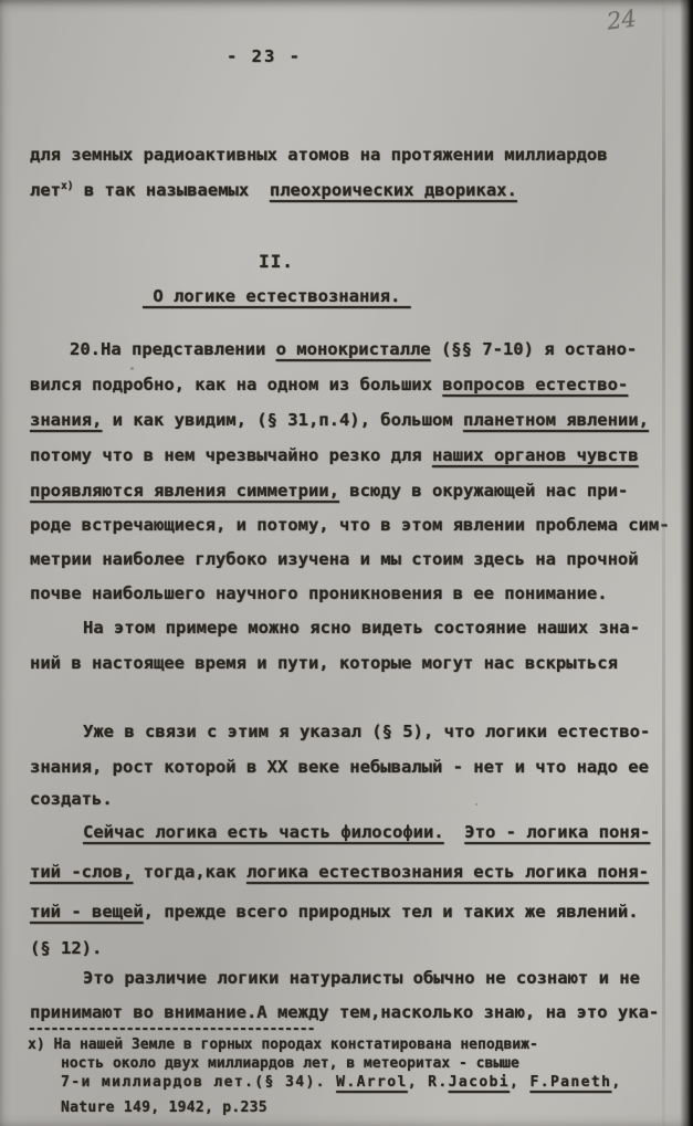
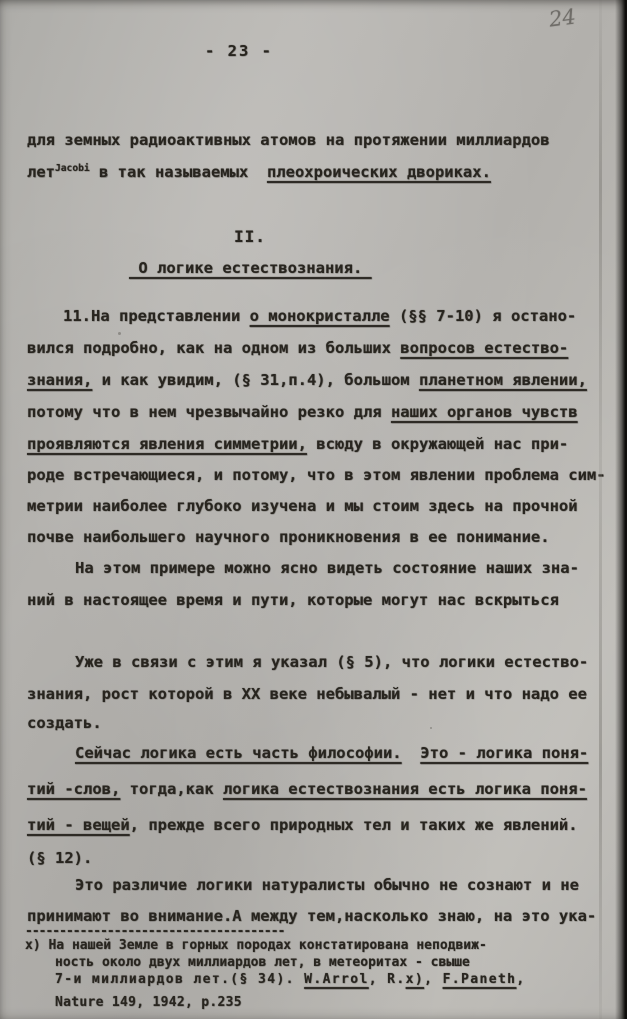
  - 23 -
  для земных радиоактивных атомов на протяжении миллиардов
- летх) в так называемых плеохроических двориках.
+ летJacobi в так называемых плеохроических двориках.
  II.
  О логике естествознания.
- 20.На представлении о монокристалле (§§ 7-10) я остано-
+ 11.На представлении о монокристалле (§§ 7-10) я остано-
  вился подробно, как на одном из больших вопросов естество-
  знания, и как увидим, (§ 31,п.4), большом планетном явлении,
  потому что в нем чрезвычайно резко для наших органов чувств
  проявляются явления симметрии, всюду в окружающей нас при-
  роде встречающиеся, и потому, что в этом явлении проблема сим
  метрии наиболее глубоко изучена и мы стоим здесь на прочной
  почве наибольшего научного проникновения в ее понимание.
  На этом примере можно ясно видеть состояние наших зна-
  ний в настоящее время и пути, которые могут нас вскрыться
  Уже в связи с этим я указал (§ 5), что логики естество-
  знания, рост которой в XX веке небывалый - нет и что надо ее
  создать.
  Сейчас логика есть часть философии. Это - логика поня-
  тий -слов, тогда,как логика естествознания есть логика поня-
  тий - вещей, прежде всего природных тел и таких же явлений.
  (§ 12).
  Это различие логики натуралисты обычно не сознают и не
  принимают во внимание.А между тем,насколько знаю, на это ука-
  --------------------------------------
  х) На нашей Земле в горных породах констатирована неподвиж-
  ность около двух миллиардов лет, в метеоритах - свыше
- 7-и миллиардов лет.(§ 34). W.Arrol, R.Jacobi, F.Paneth,
+ 7-и миллиардов лет.(§ 34). W.Arrol, R.х), F.Paneth,
  Nature 149, 1942, p.235
